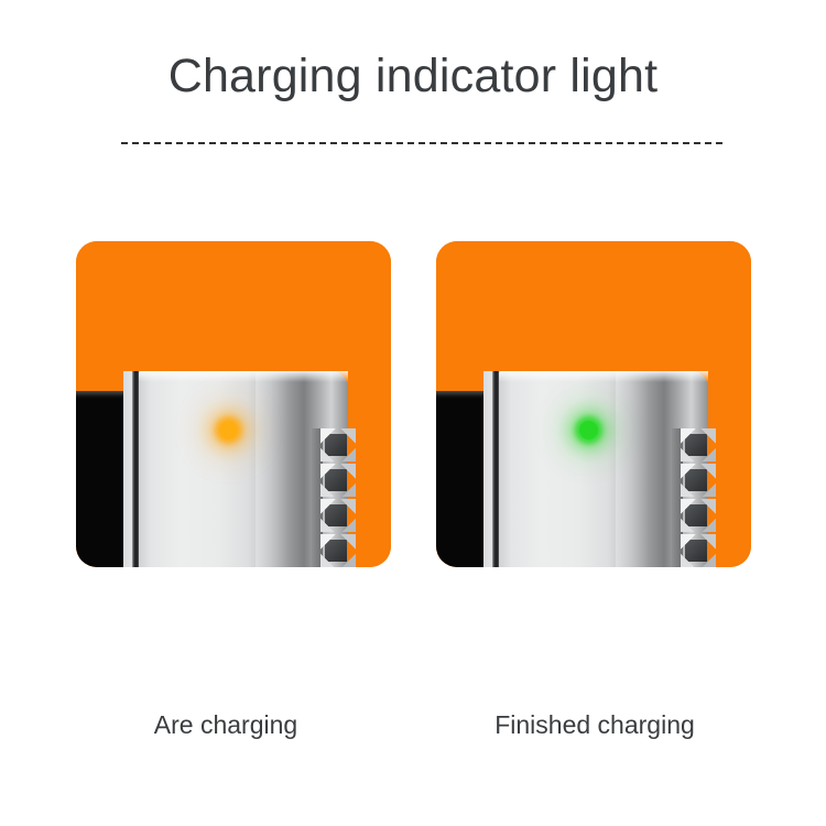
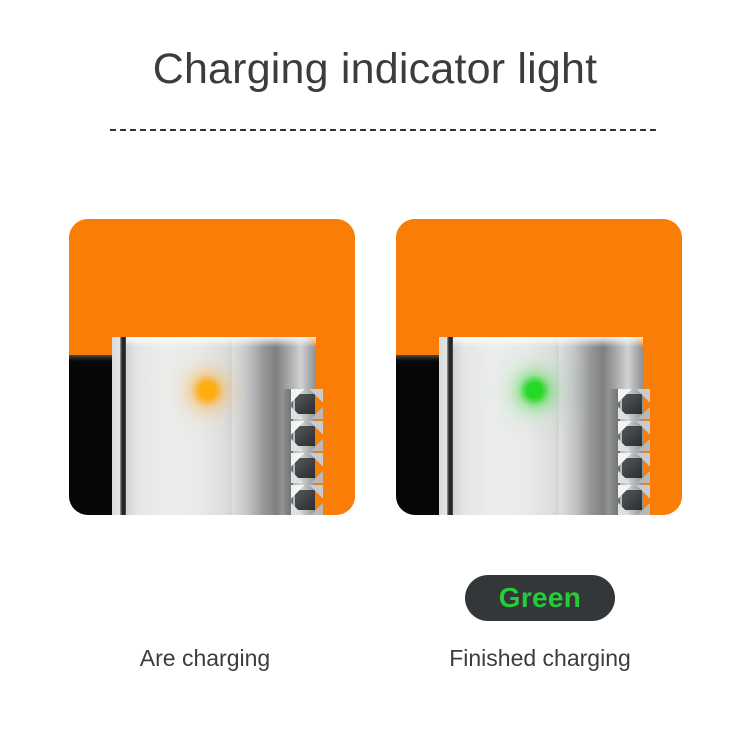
  Charging indicator light
+ Green
  Are charging
  Finished charging
